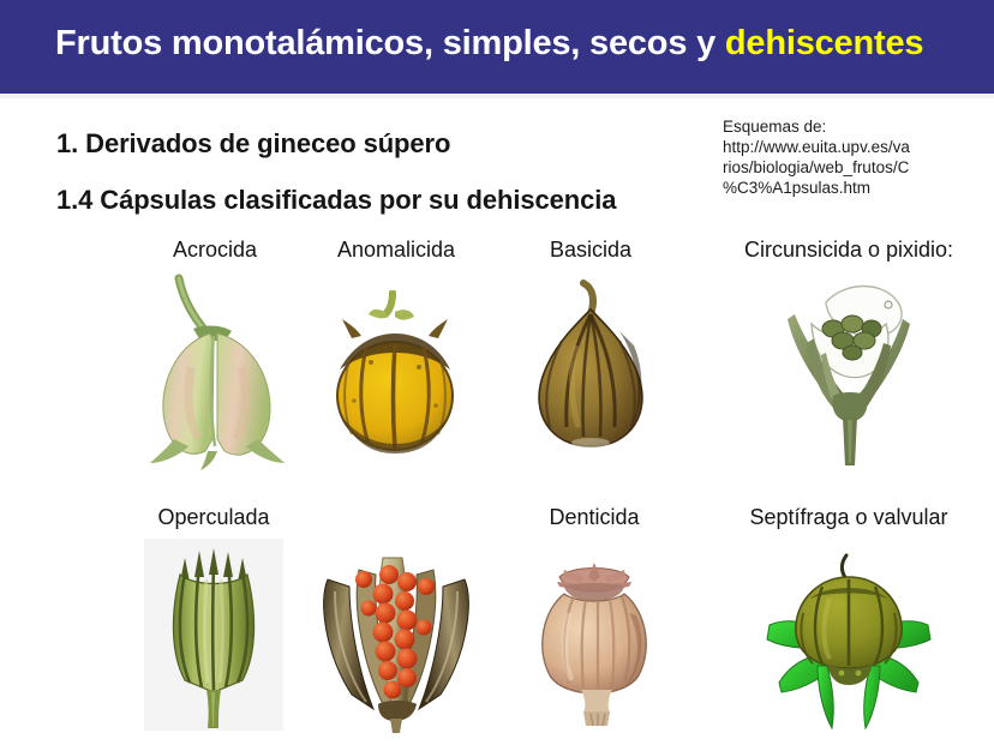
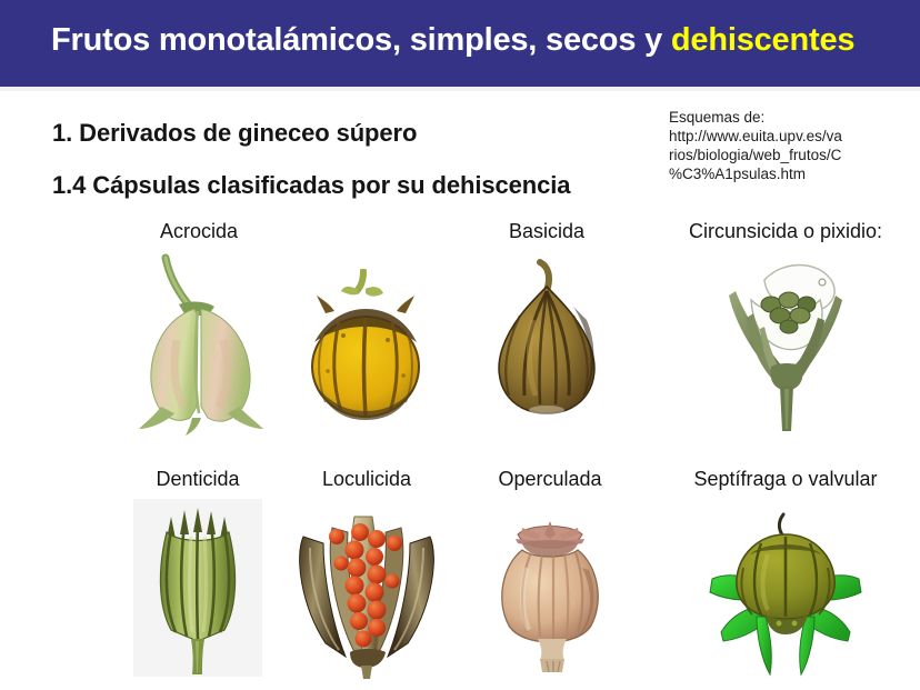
  Frutos monotalámicos, simples, secos y dehiscentes
  1. Derivados de gineceo súpero
  1.4 Cápsulas clasificadas por su dehiscencia
  Esquemas de:
  http://www.euita.upv.es/va
  rios/biologia/web_frutos/C
  %C3%A1psulas.htm
  Acrocida
- Anomalicida
  Basicida
  Circunsicida o pixidio:
- Operculada
+ Denticida
+ Loculicida
- Denticida
+ Operculada
  Septífraga o valvular
